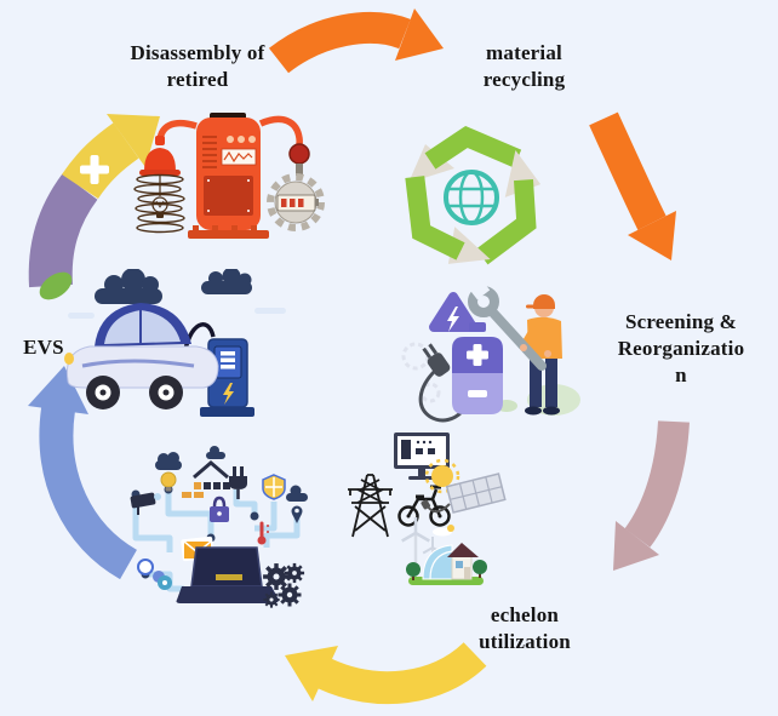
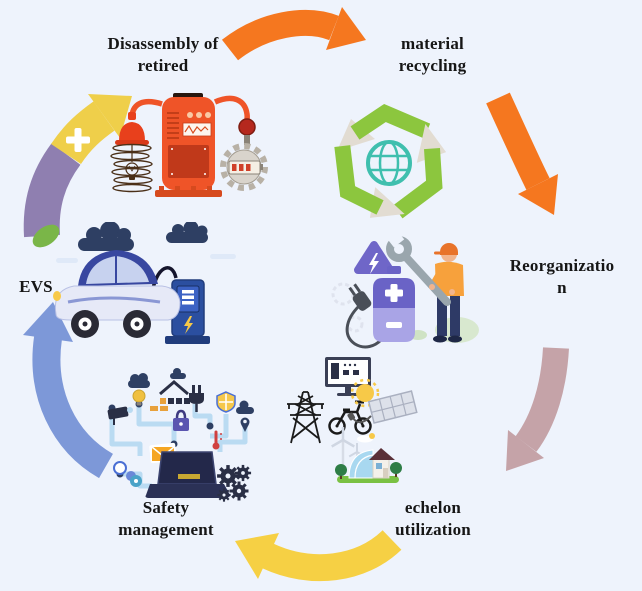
  Disassembly of
  retired
  material
  recycling
- Screening &
  Reorganizatio
  n
  echelon
  utilization
+ Safety
+ management
  EVS
